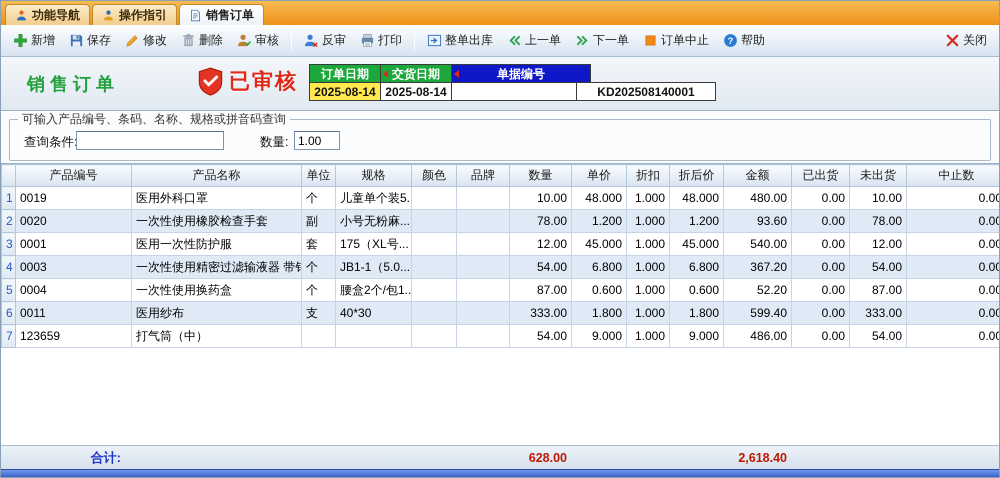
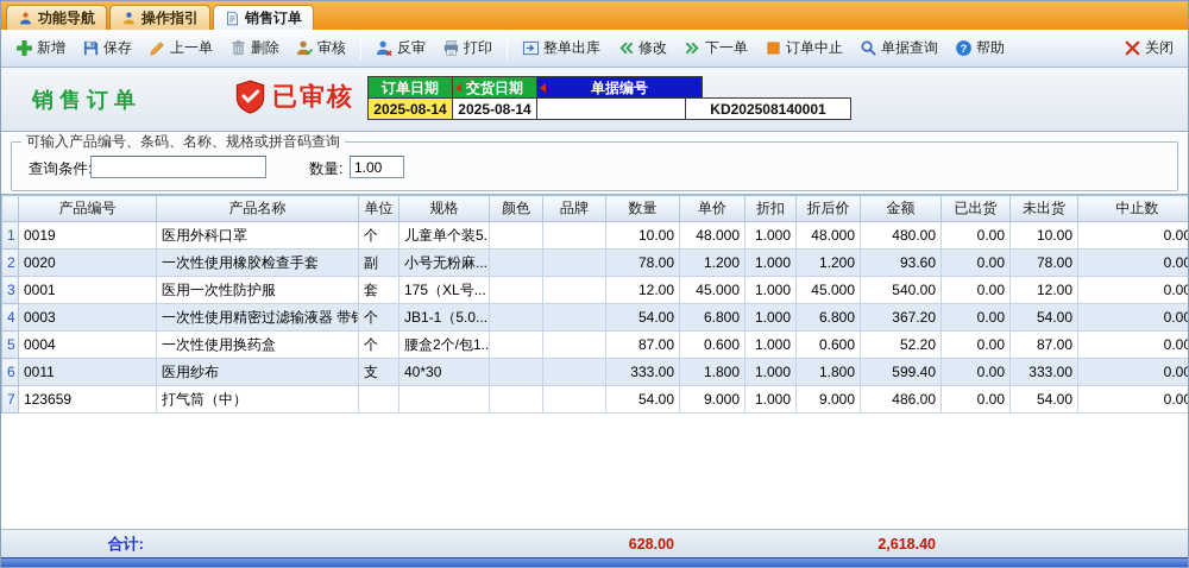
  功能导航
  操作指引
  销售订单
  新增
  保存
- 修改
+ 上一单
  删除
  审核
  反审
  打印
  整单出库
- 上一单
+ 修改
  下一单
  订单中止
+ 单据查询
  ?
  帮助
  关闭
  销售订单
  已审核
  订单日期
  交货日期
  单据编号
  2025-08-14
  2025-08-14
  KD202508140001
  可输入产品编号、条码、名称、规格或拼音码查询
  查询条件
  数量:
  1.00
  	产品编号	产品名称	单位	规格	颜色	品牌	数量	单价	折扣	折后价	金额	已出货	未出货	中止数
  1	0019	医用外科口罩	个	儿童单个装5.			10.00	48.000	1.000	48.000	480.00	0.00	10.00	0.00
  2	0020	一次性使用橡胶检查手套	副	小号无粉麻...			78.00	1.200	1.000	1.200	93.60	0.00	78.00	0.00
  3	0001	医用一次性防护服	套	175（XL号...			12.00	45.000	1.000	45.000	540.00	0.00	12.00	0.00
  4	0003	一次性使用精密过滤输液器 带	个	JB1-1（5.0...			54.00	6.800	1.000	6.800	367.20	0.00	54.00	0.00
  5	0004	一次性使用换药盒	个	腰盒2个/包1..			87.00	0.600	1.000	0.600	52.20	0.00	87.00	0.00
  6	0011	医用纱布	支	40*30			333.00	1.800	1.000	1.800	599.40	0.00	333.00	0.00
  7	123659	打气筒（中）					54.00	9.000	1.000	9.000	486.00	0.00	54.00	0.00
  	合计:						628.00				2,618.40
